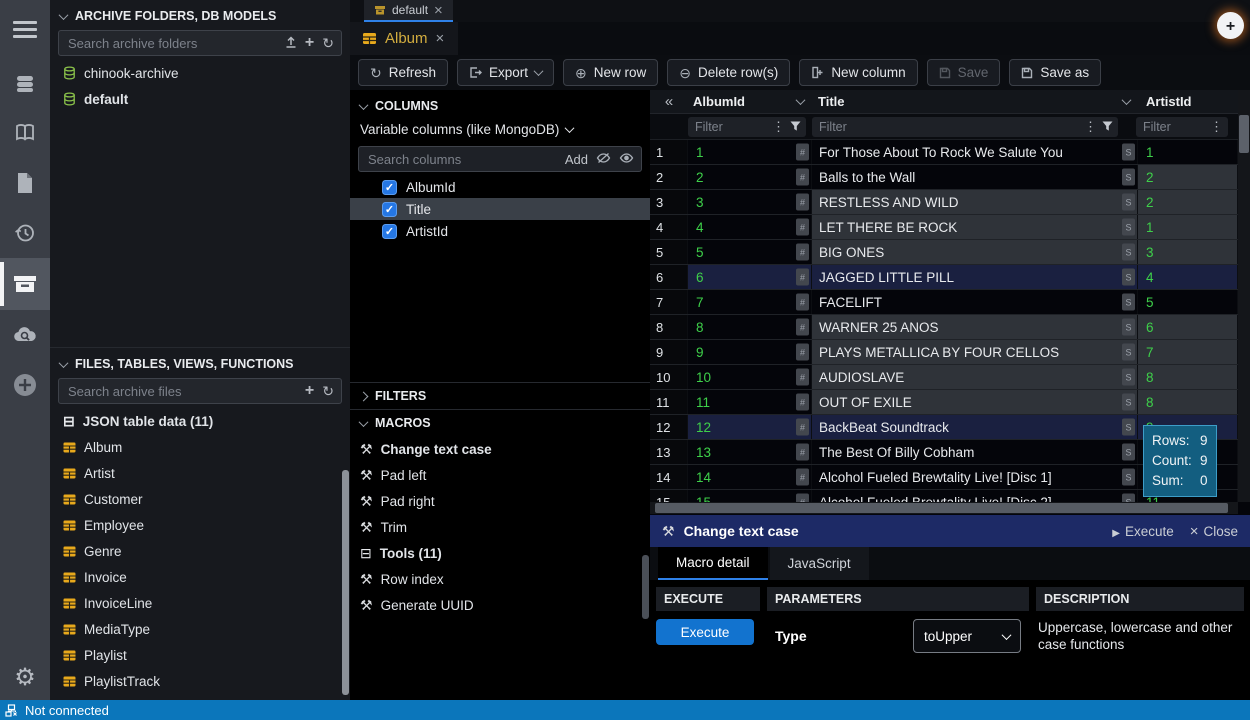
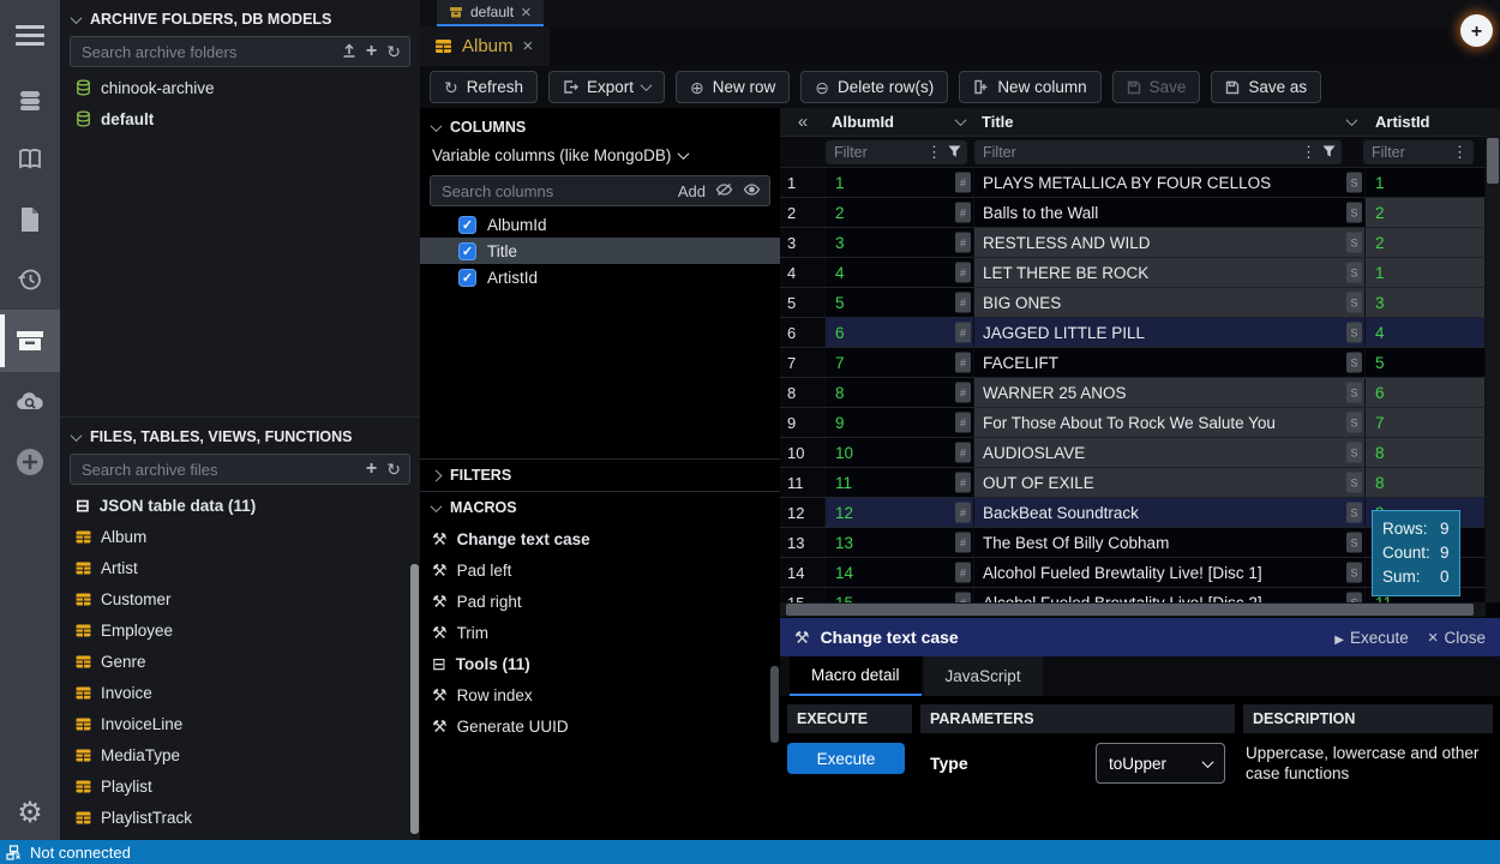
  ARCHIVE FOLDERS, DB MODELS
  Search archive folders
  chinook-archive
  default
  FILES, TABLES, VIEWS, FUNCTIONS
  Search archive files
  JSON table data (11)
  Album
  Artist
  Customer
  Employee
  Genre
  Invoice
  InvoiceLine
  MediaType
  Playlist
  PlaylistTrack
  default
  Album
  Refresh
  Export
  New row
  Delete row(s)
  New column
  Save
  Save as
  COLUMNS
  Variable columns (like MongoDB)
  Search columns
  Add
  AlbumId
  Title
  ArtistId
  FILTERS
  MACROS
  Change text case
  Pad left
  Pad right
  Trim
  Tools (11)
  Row index
  Generate UUID
  AlbumId
  Title
  ArtistId
  Filter
  Filter
  Filter
  1
  1
- For Those About To Rock We Salute You
+ PLAYS METALLICA BY FOUR CELLOS
  1
  2
  2
  Balls to the Wall
  2
  3
  3
  RESTLESS AND WILD
  2
  4
  4
  LET THERE BE ROCK
  1
  5
  5
  BIG ONES
  3
  6
  6
  JAGGED LITTLE PILL
  4
  7
  7
  FACELIFT
  5
  8
  8
  WARNER 25 ANOS
  6
  9
  9
- PLAYS METALLICA BY FOUR CELLOS
+ For Those About To Rock We Salute You
  7
  10
  10
  AUDIOSLAVE
  8
  11
  11
  OUT OF EXILE
  8
  12
  12
  BackBeat Soundtrack
  13
  13
  The Best Of Billy Cobham
  14
  14
  Alcohol Fueled Brewtality Live! [Disc 1]
  Rows:
  9
  Count:
  9
  Sum:
  0
  Change text case
  Execute
  Close
  Macro detail
  JavaScript
  EXECUTE
  Execute
  PARAMETERS
  Type
  toUpper
  DESCRIPTION
  Uppercase, lowercase and other case functions
  Not connected
